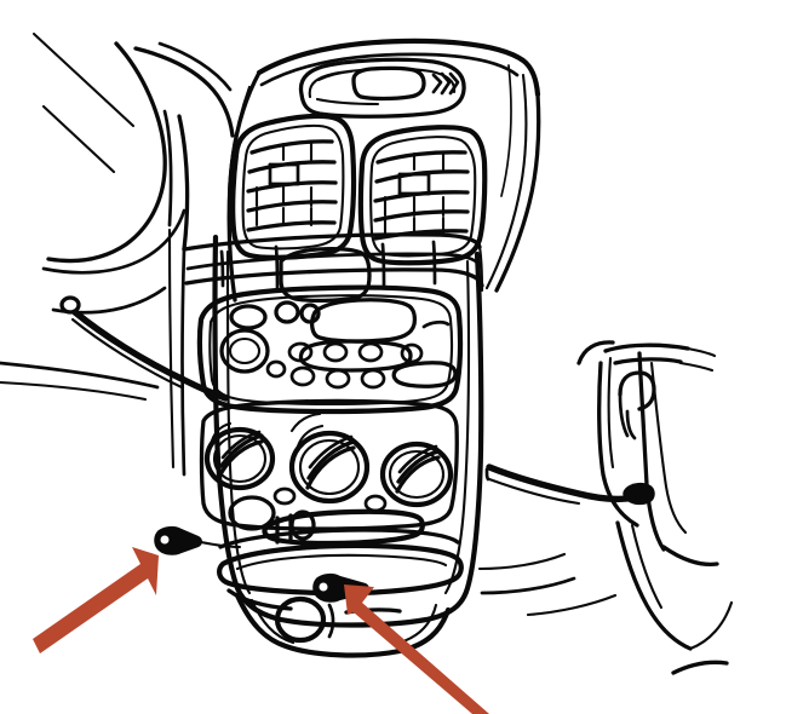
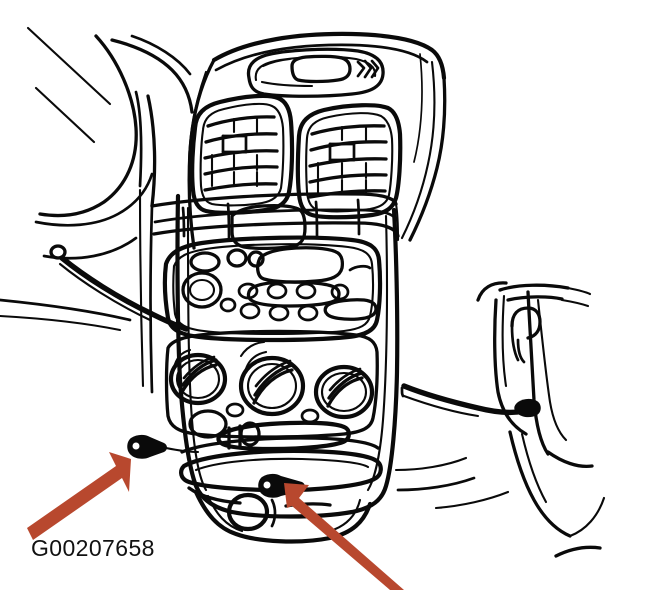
+ G00207658
